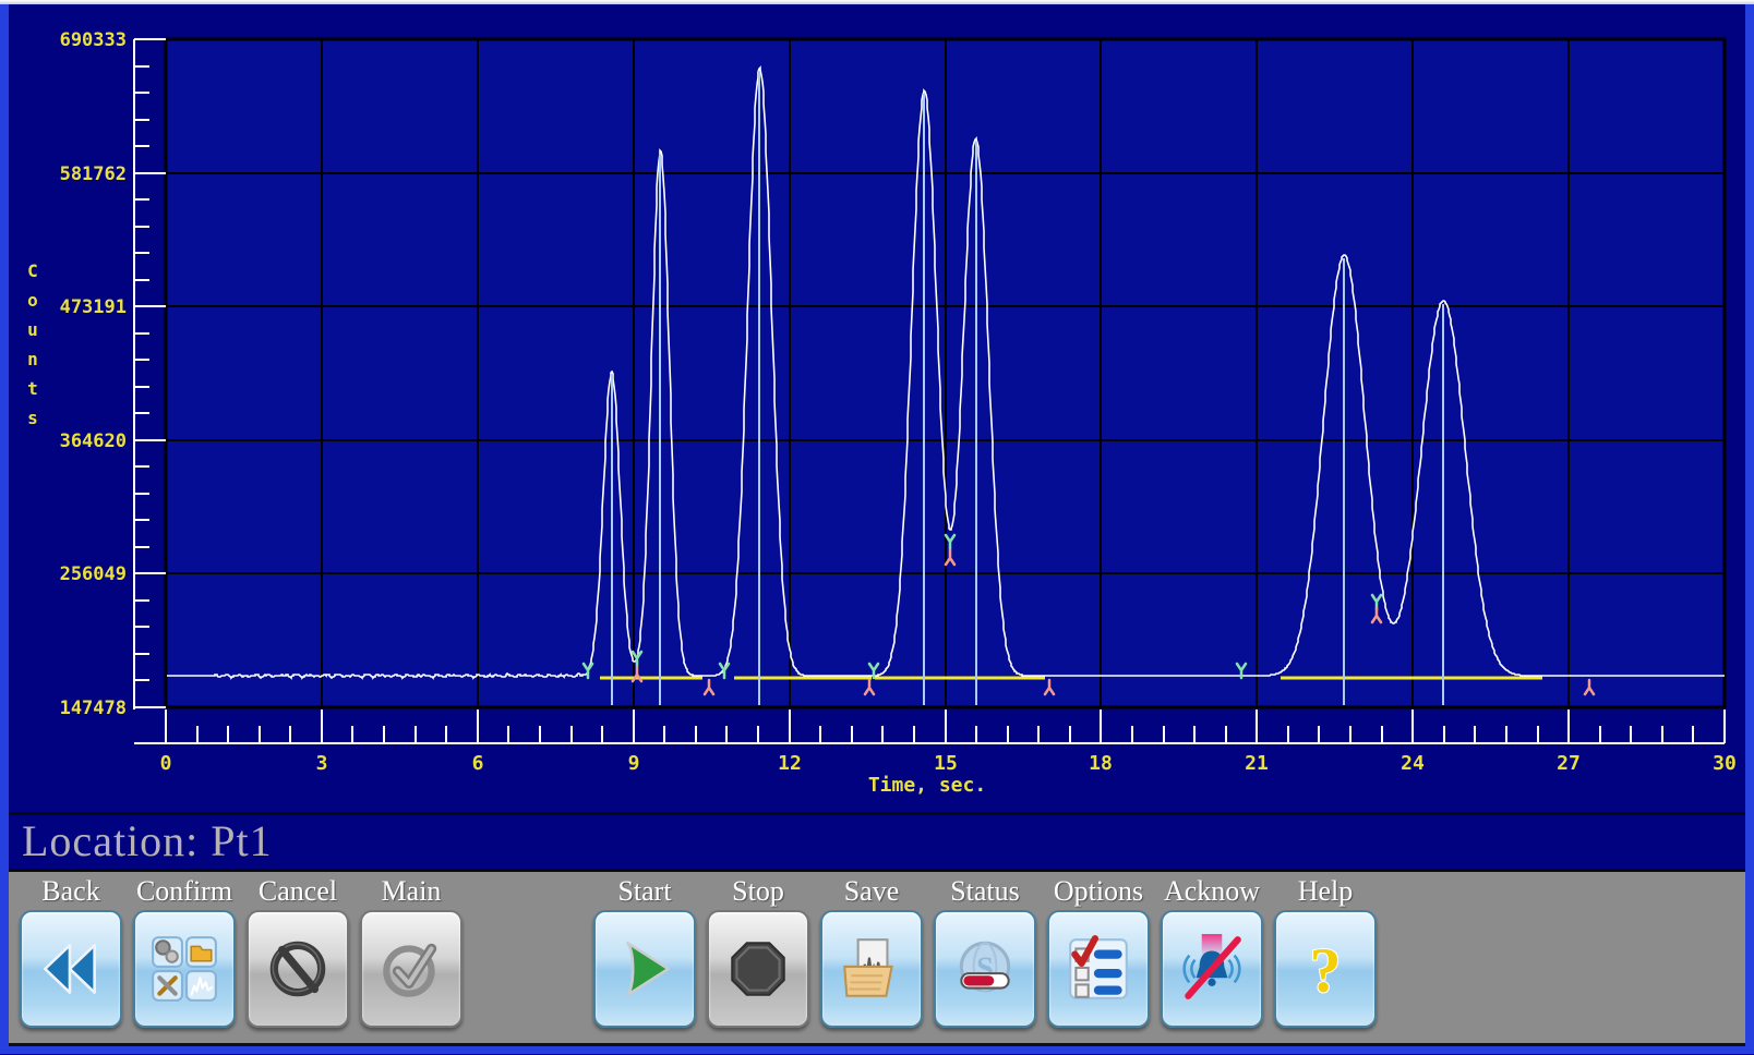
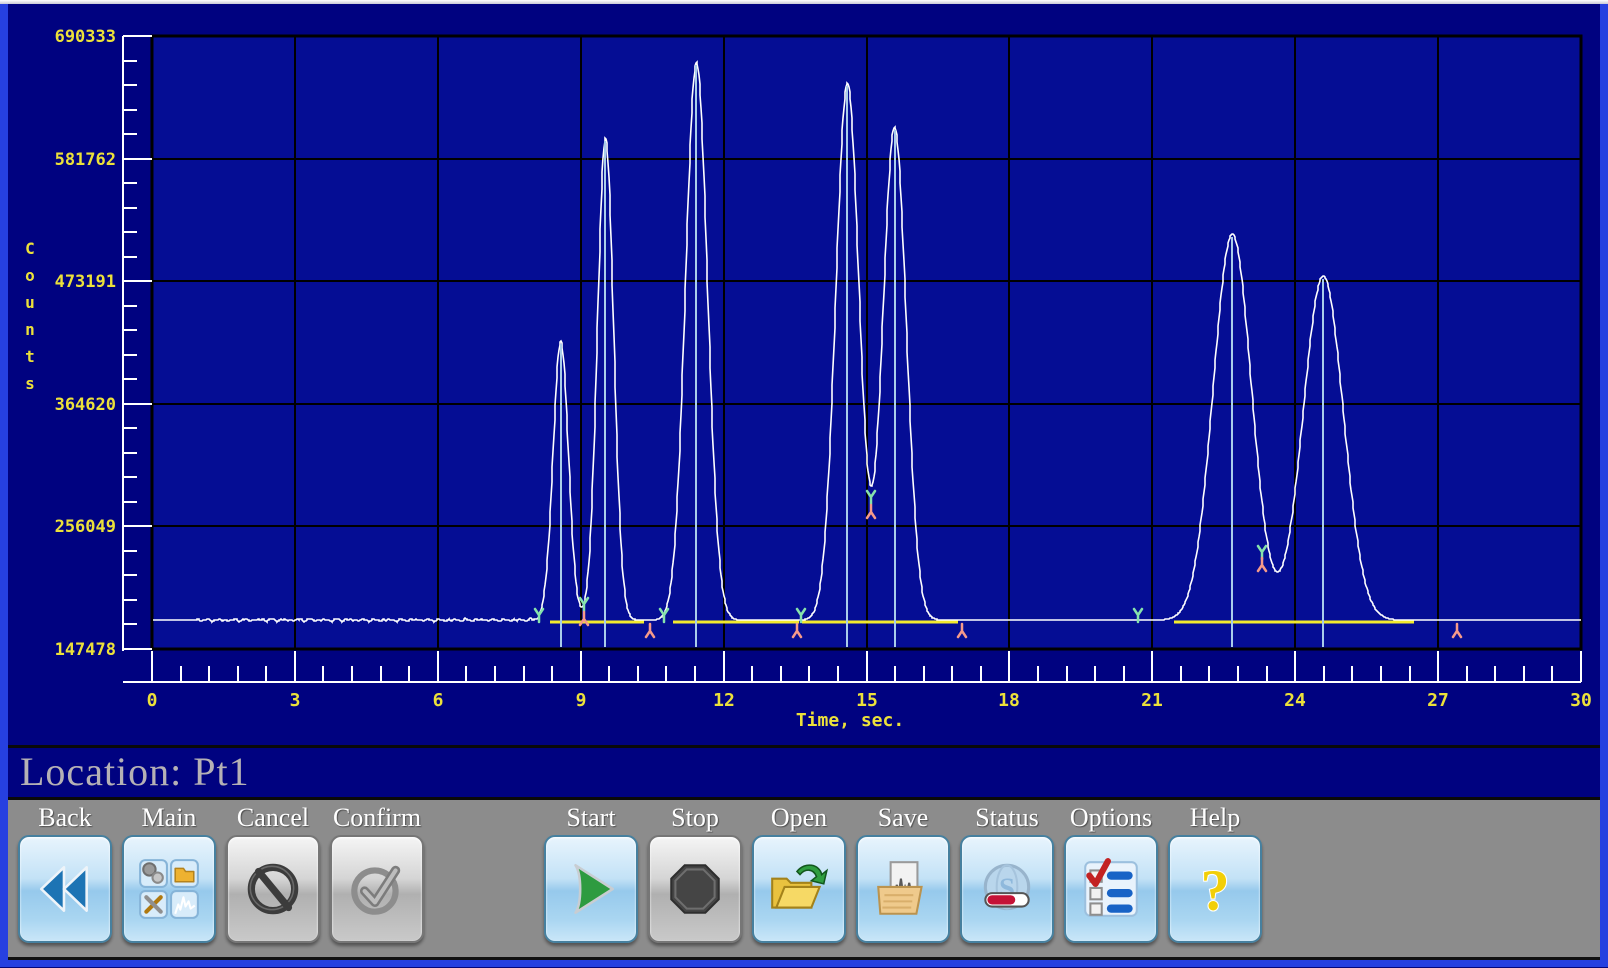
  147478
  256049
  364620
  473191
  581762
  690333
  0
  3
  6
  9
  12
  15
  18
  21
  24
  27
  30
  Time, sec.
  C
  o
  u
  n
  t
  s
  Location: Pt1
  Back
- Confirm
+ Main
  Cancel
- Main
+ Confirm
  Start
  Stop
+ Open
  Save
  Status
  S
  Options
- Acknow
  Help
  ?
